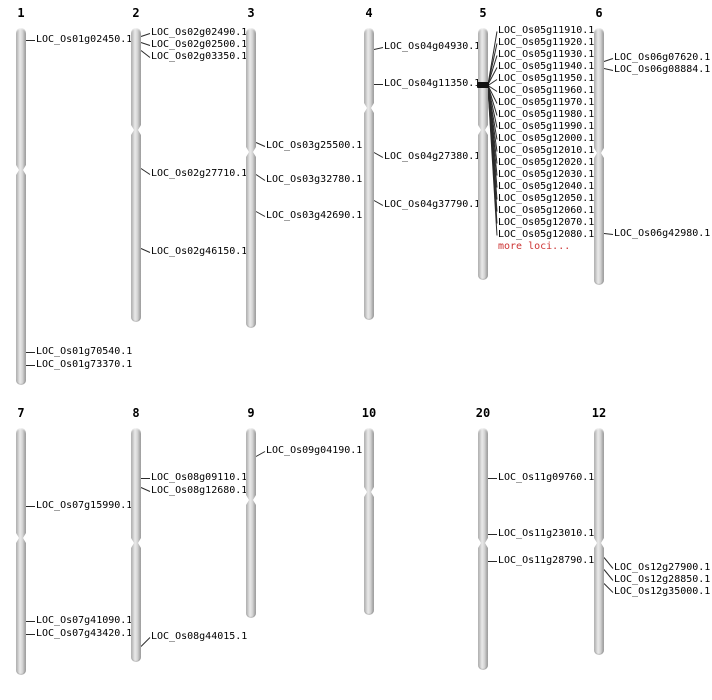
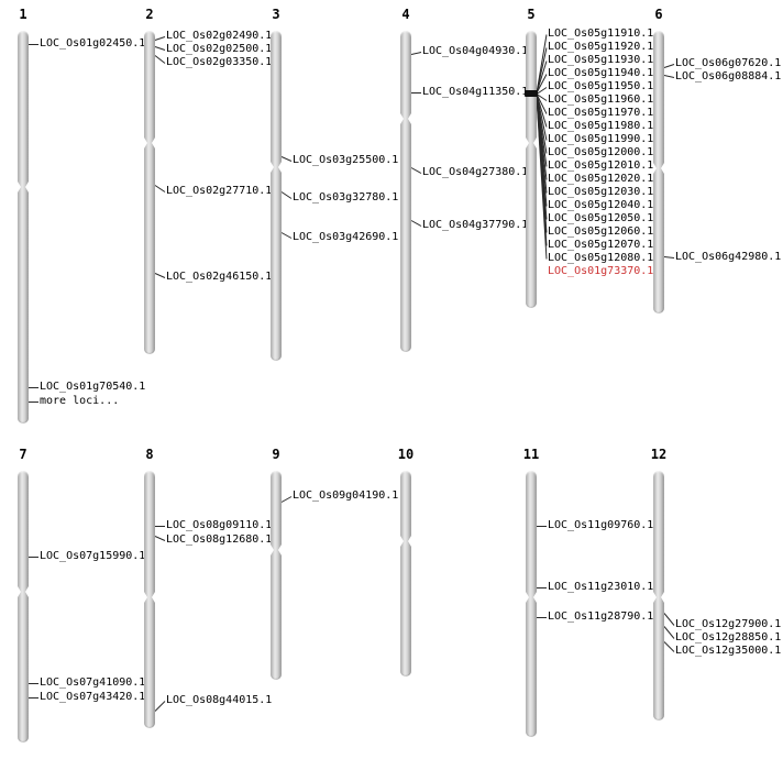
  1
  LOC_Os01g02450.1
  LOC_Os01g70540.1
- LOC_Os01g73370.1
+ more loci...
  2
  LOC_Os02g02490.1
  LOC_Os02g02500.1
  LOC_Os02g03350.1
  LOC_Os02g27710.1
  LOC_Os02g46150.1
  3
  LOC_Os03g25500.1
  LOC_Os03g32780.1
  LOC_Os03g42690.1
  4
  LOC_Os04g04930.
  LOC_Os04g11350.
  LOC_Os04g27380.
  LOC_Os04g37790.
  5
  LOC_Os05g11910.1
  LOC_Os05g11920.1
  LOC_Os05g11930.1
  LOC_Os05g11940.1
  LOC_Os05g11950.1
  LOC_Os05g11960.1
  LOC_Os05g11970.1
  LOC_Os05g11980.1
  LOC_Os05g11990.1
  LOC_Os05g12000.1
  LOC_Os05g12010.1
  LOC_Os05g12020.1
  LOC_Os05g12030.1
  LOC_Os05g12040.1
  LOC_Os05g12050.1
  LOC_Os05g12060.1
  LOC_Os05g12070.1
  LOC_Os05g12080.1
- more loci...
+ LOC_Os01g73370.1
  6
  LOC_Os06g07620.1
  LOC_Os06g08884.1
  LOC_Os06g42980.1
  7
  LOC_Os07g15990.1
  LOC_Os07g41090.1
  LOC_Os07g43420.1
  8
  LOC_Os08g09110.1
  LOC_Os08g12680.1
  LOC_Os08g44015.1
  9
  LOC_Os09g04190.1
  10
- 20
+ 11
  LOC_Os11g09760.1
  LOC_Os11g23010.1
  LOC_Os11g28790.1
  12
  LOC_Os12g27900.1
  LOC_Os12g28850.1
  LOC_Os12g35000.1
